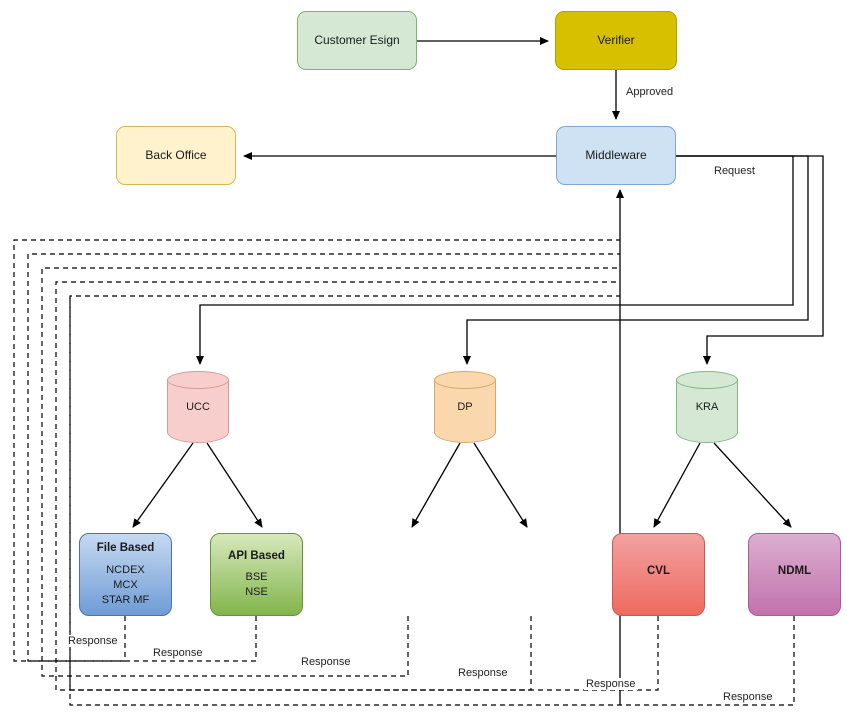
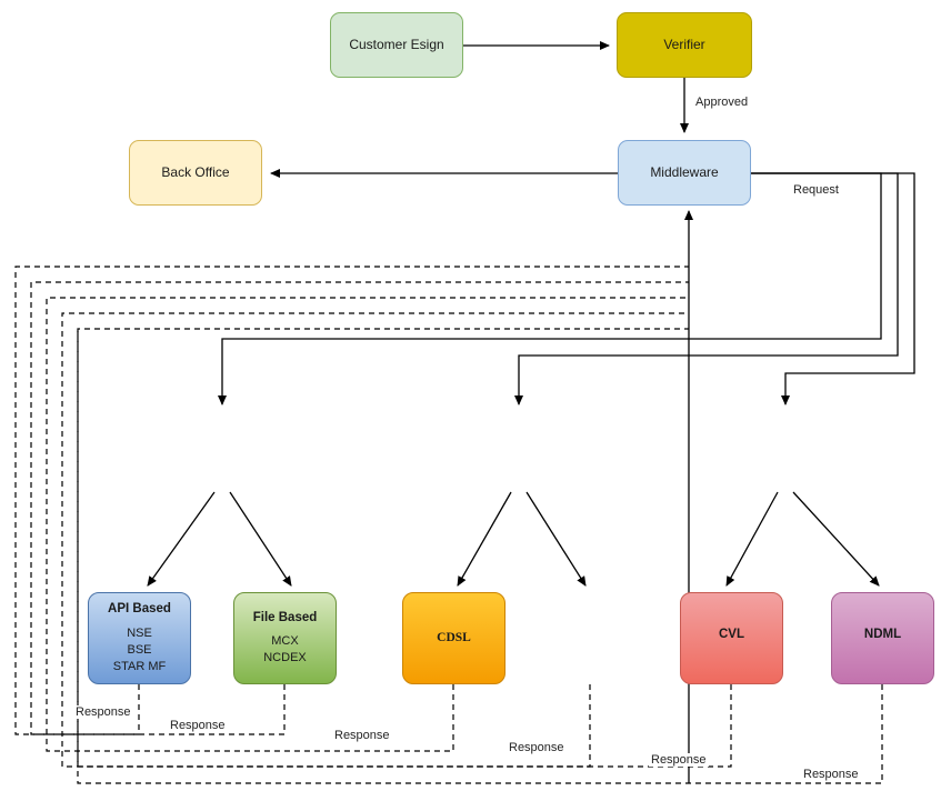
  Customer Esign
  Verifier
  Back Office
  Middleware
  Approved
  Request
- UCC
- DP
- KRA
- File Based
+ API Based
- NCDEX
+ NSE
- MCX
+ BSE
  STAR MF
- API Based
+ File Based
- BSE
+ MCX
- NSE
+ NCDEX
+ CDSL
  CVL
  NDML
  Response
  Response
  Response
  Response
  Response
  Response
